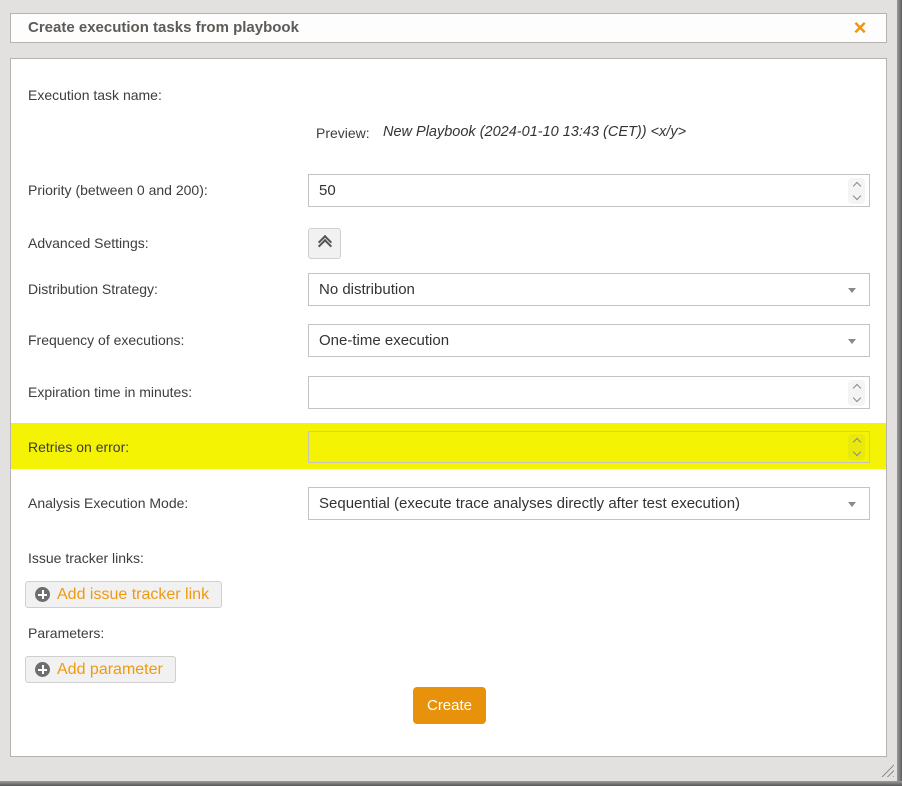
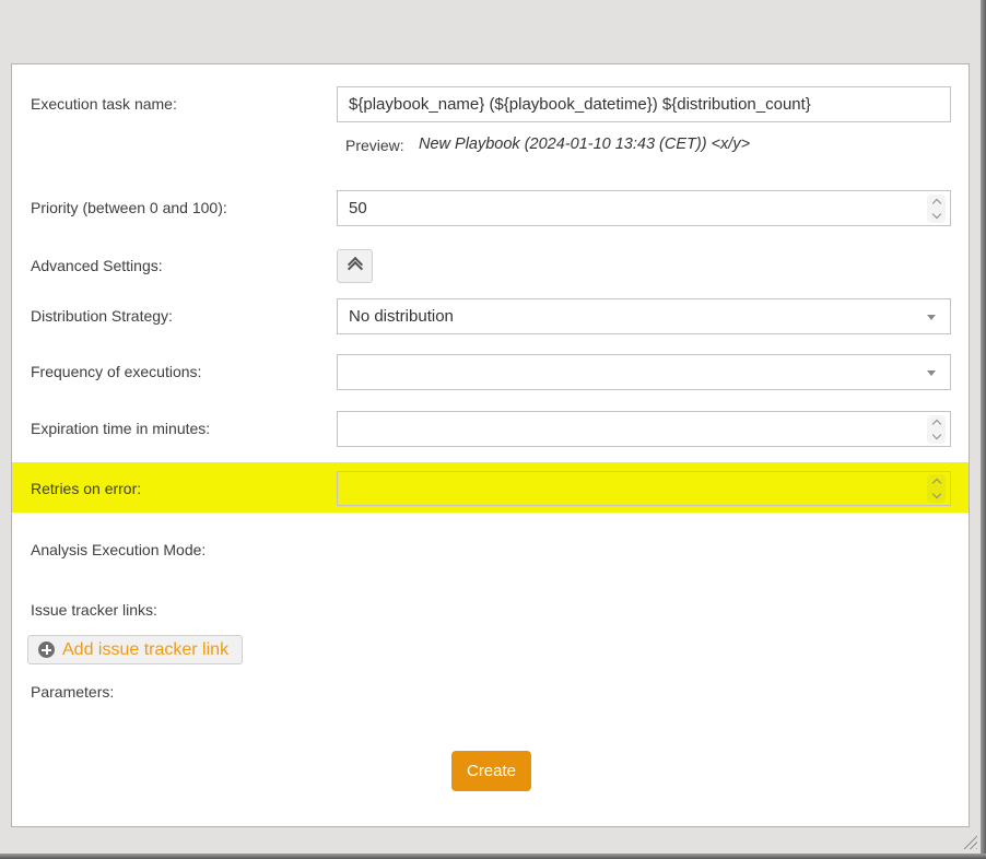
- Create execution tasks from playbook
- ×
  Execution task name:
+ ${playbook_name} (${playbook_datetime}) ${distribution_count}
  Preview:
  New Playbook (2024-01-10 13:43 (CET)) <x/y>
- Priority (between 0 and 200):
+ Priority (between 0 and 100):
  50
  Advanced Settings:
  Distribution Strategy:
  No distribution
  Frequency of executions:
- One-time execution
  Expiration time in minutes:
  Retries on error:
  Analysis Execution Mode:
- Sequential (execute trace analyses directly after test execution)
  Issue tracker links:
  Add issue tracker link
  Parameters:
- Add parameter
  Create
